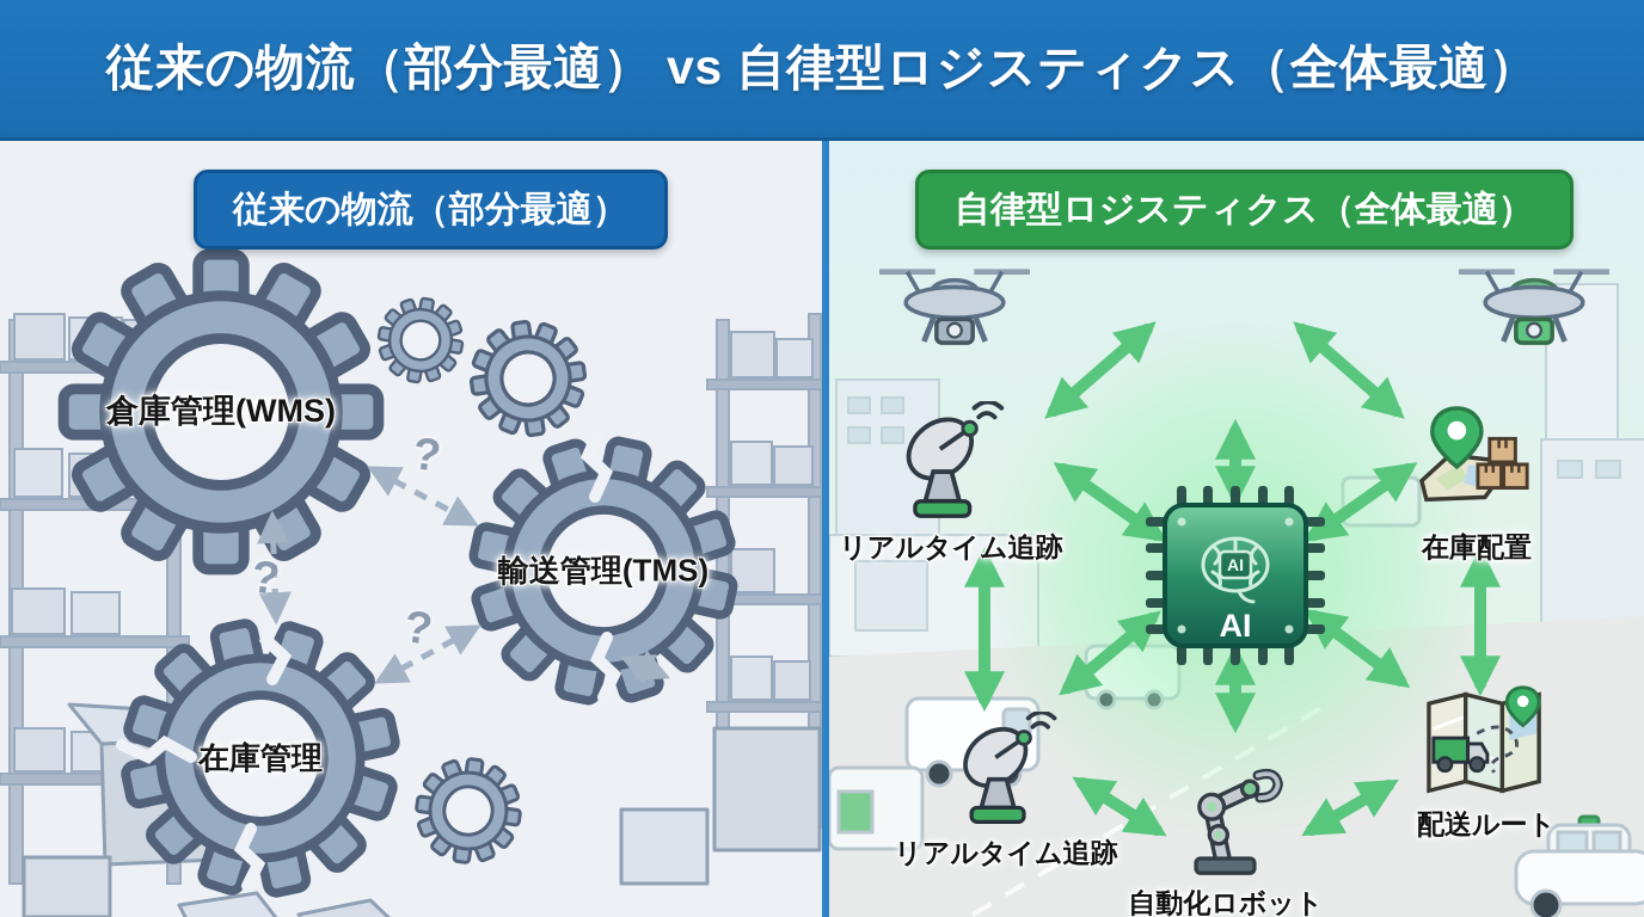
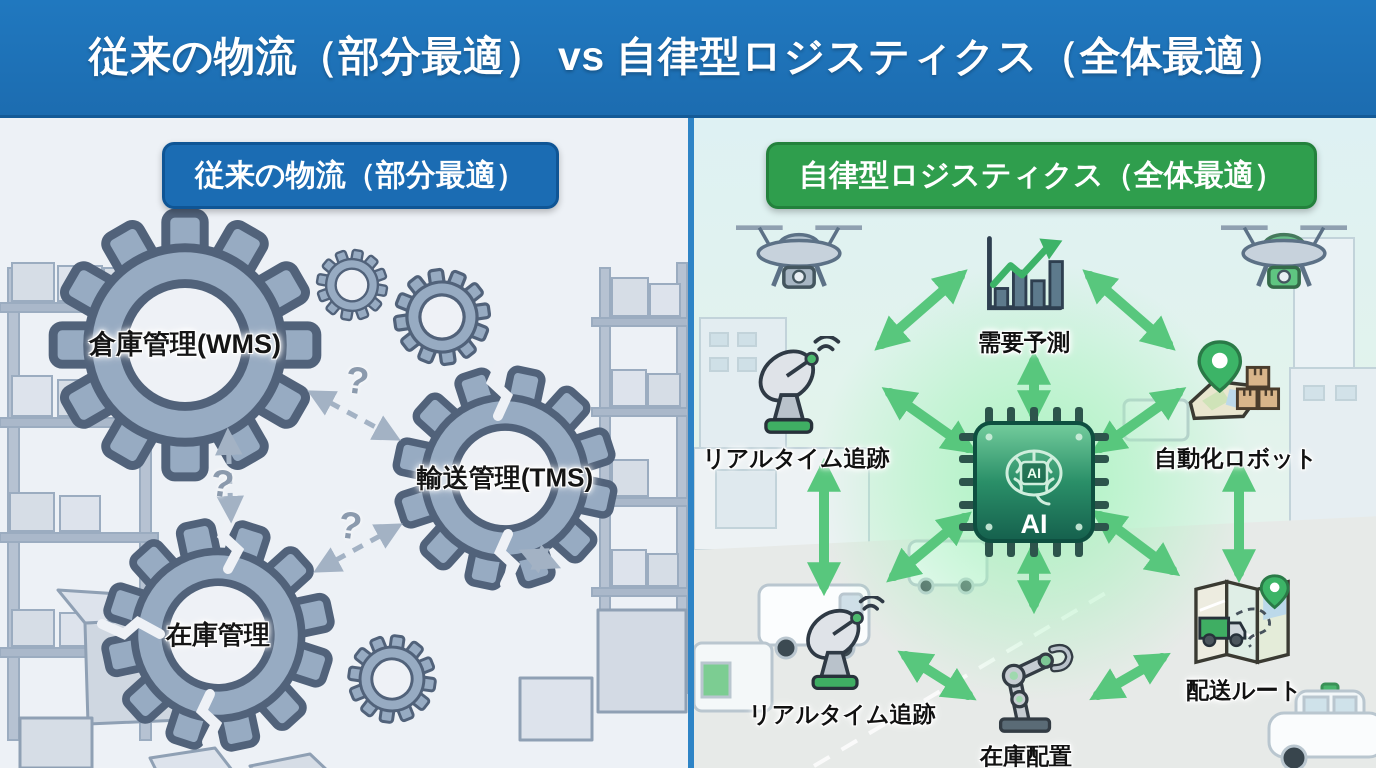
  従来の物流（部分最適） vs 自律型ロジスティクス（全体最適）
  倉庫管理(WMS)
  輸送管理(TMS)
  在庫管理
  従来の物流（部分最適）
  AI
  AI
+ 需要予測
  リアルタイム追跡
- 在庫配置
+ 自動化ロボット
  リアルタイム追跡
- 自動化ロボット
+ 在庫配置
  配送ルート
  自律型ロジスティクス（全体最適）
